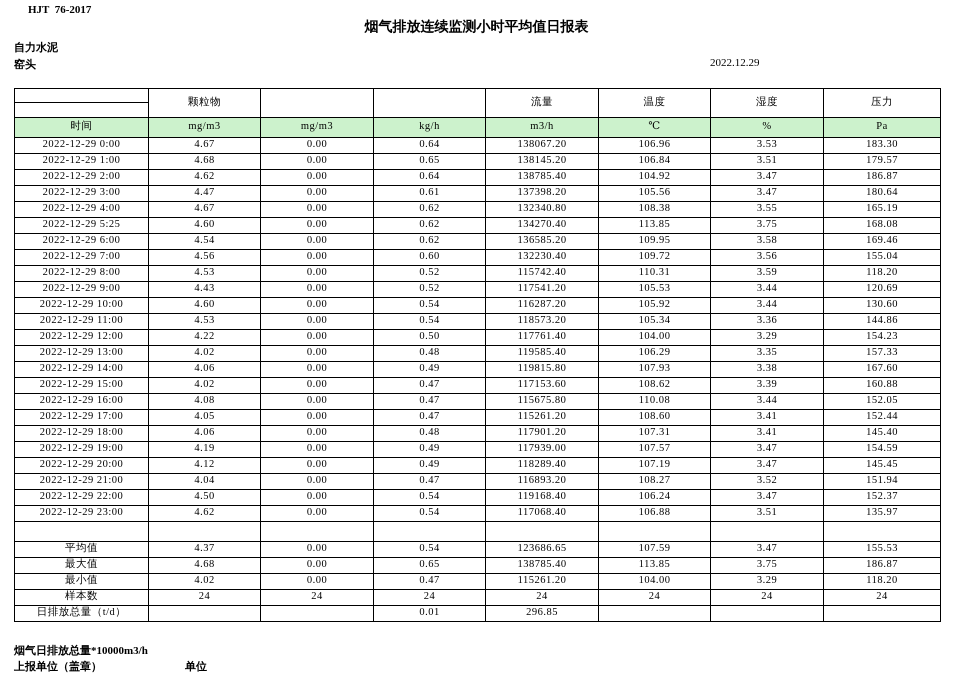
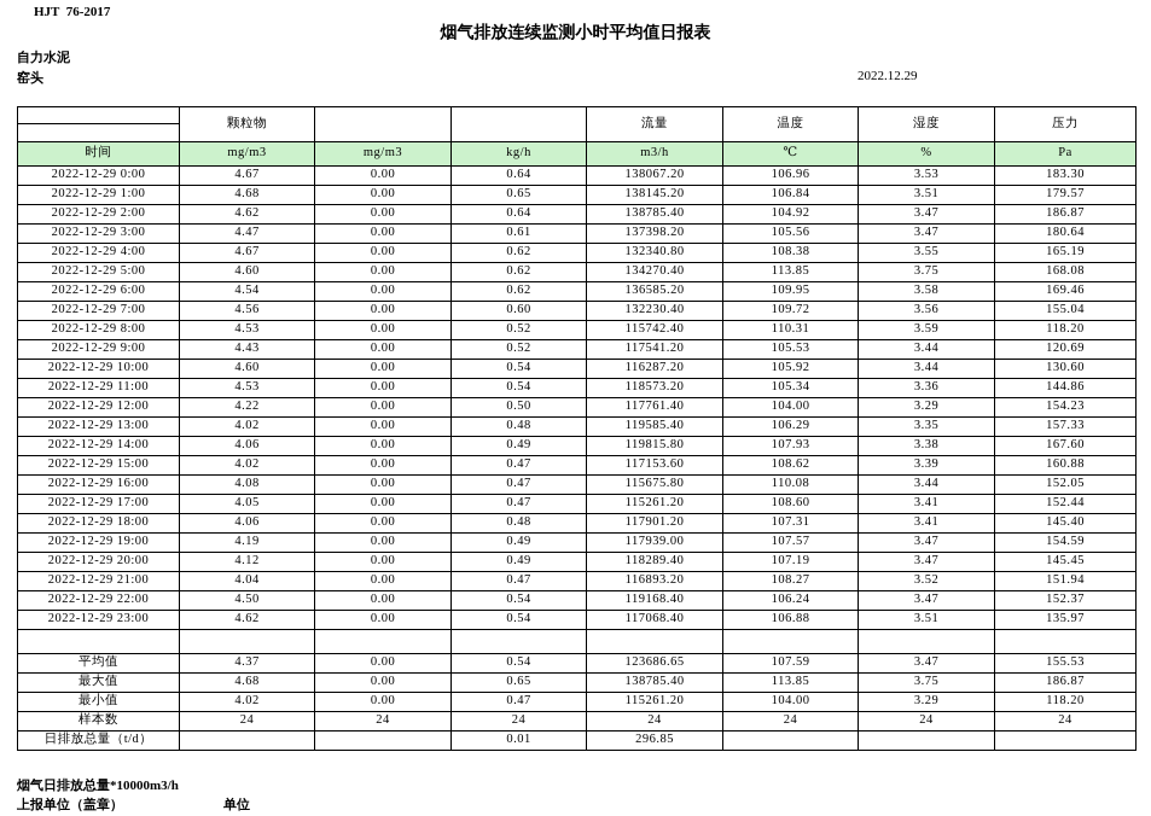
  HJT 76-2017
  烟气排放连续监测小时平均值日报表
  自力水泥
  窑头
  2022.12.29
  	颗粒物			流量	温度	湿度	压力
  时间	mg/m3	mg/m3	kg/h	m3/h	℃	%	Pa
  2022-12-29 0:00	4.67	0.00	0.64	138067.20	106.96	3.53	183.30
  2022-12-29 1:00	4.68	0.00	0.65	138145.20	106.84	3.51	179.57
  2022-12-29 2:00	4.62	0.00	0.64	138785.40	104.92	3.47	186.87
  2022-12-29 3:00	4.47	0.00	0.61	137398.20	105.56	3.47	180.64
  2022-12-29 4:00	4.67	0.00	0.62	132340.80	108.38	3.55	165.19
- 2022-12-29 5:25	4.60	0.00	0.62	134270.40	113.85	3.75	168.08
+ 2022-12-29 5:00	4.60	0.00	0.62	134270.40	113.85	3.75	168.08
  2022-12-29 6:00	4.54	0.00	0.62	136585.20	109.95	3.58	169.46
  2022-12-29 7:00	4.56	0.00	0.60	132230.40	109.72	3.56	155.04
  2022-12-29 8:00	4.53	0.00	0.52	115742.40	110.31	3.59	118.20
  2022-12-29 9:00	4.43	0.00	0.52	117541.20	105.53	3.44	120.69
  2022-12-29 10:00	4.60	0.00	0.54	116287.20	105.92	3.44	130.60
  2022-12-29 11:00	4.53	0.00	0.54	118573.20	105.34	3.36	144.86
  2022-12-29 12:00	4.22	0.00	0.50	117761.40	104.00	3.29	154.23
  2022-12-29 13:00	4.02	0.00	0.48	119585.40	106.29	3.35	157.33
  2022-12-29 14:00	4.06	0.00	0.49	119815.80	107.93	3.38	167.60
  2022-12-29 15:00	4.02	0.00	0.47	117153.60	108.62	3.39	160.88
  2022-12-29 16:00	4.08	0.00	0.47	115675.80	110.08	3.44	152.05
  2022-12-29 17:00	4.05	0.00	0.47	115261.20	108.60	3.41	152.44
  2022-12-29 18:00	4.06	0.00	0.48	117901.20	107.31	3.41	145.40
  2022-12-29 19:00	4.19	0.00	0.49	117939.00	107.57	3.47	154.59
  2022-12-29 20:00	4.12	0.00	0.49	118289.40	107.19	3.47	145.45
  2022-12-29 21:00	4.04	0.00	0.47	116893.20	108.27	3.52	151.94
  2022-12-29 22:00	4.50	0.00	0.54	119168.40	106.24	3.47	152.37
  2022-12-29 23:00	4.62	0.00	0.54	117068.40	106.88	3.51	135.97
  平均值	4.37	0.00	0.54	123686.65	107.59	3.47	155.53
  最大值	4.68	0.00	0.65	138785.40	113.85	3.75	186.87
  最小值	4.02	0.00	0.47	115261.20	104.00	3.29	118.20
  样本数	24	24	24	24	24	24	24
  日排放总量（t/d）			0.01	296.85
  烟气日排放总量*10000m3/h
  上报单位（盖章）
  单位
